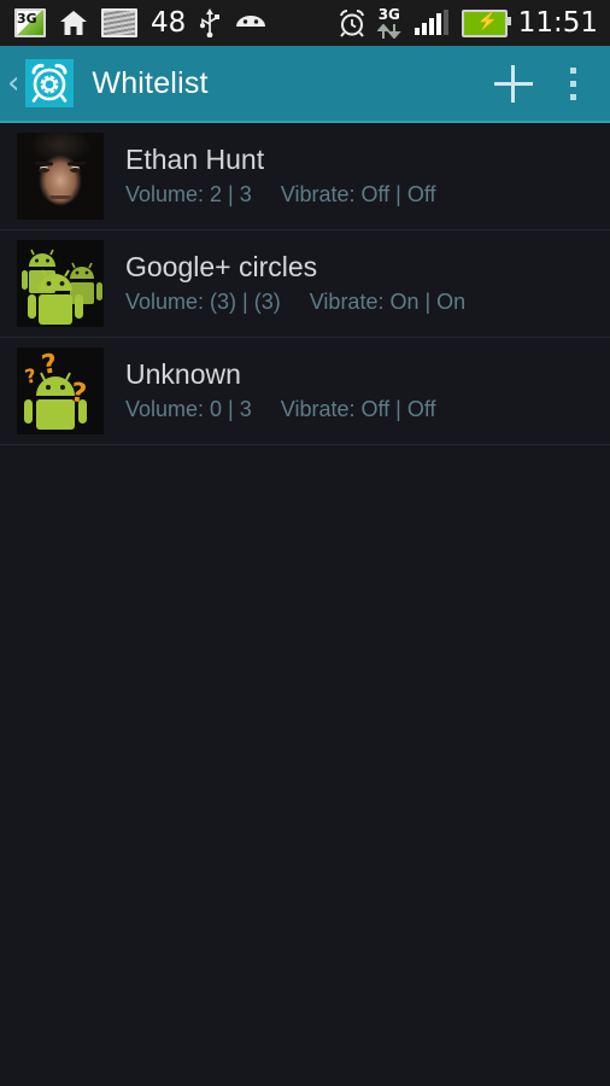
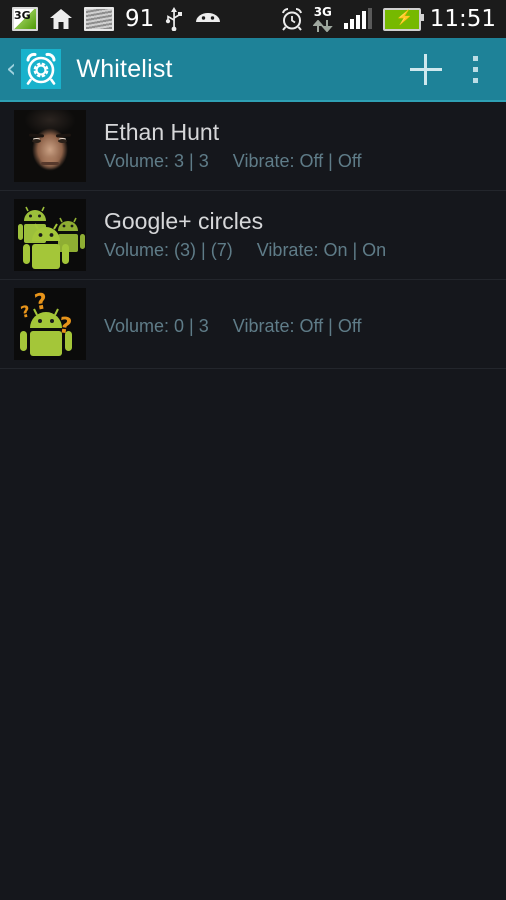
  3G
- 48
+ 91
  3G
  ⚡
  11:51
  ‹
  Whitelist
  Ethan Hunt
- Volume: 2 | 3 Vibrate: Off | Off
+ Volume: 3 | 3 Vibrate: Off | Off
  Google+ circles
- Volume: (3) | (3) Vibrate: On | On
+ Volume: (3) | (7) Vibrate: On | On
- Unknown
  Volume: 0 | 3 Vibrate: Off | Off
